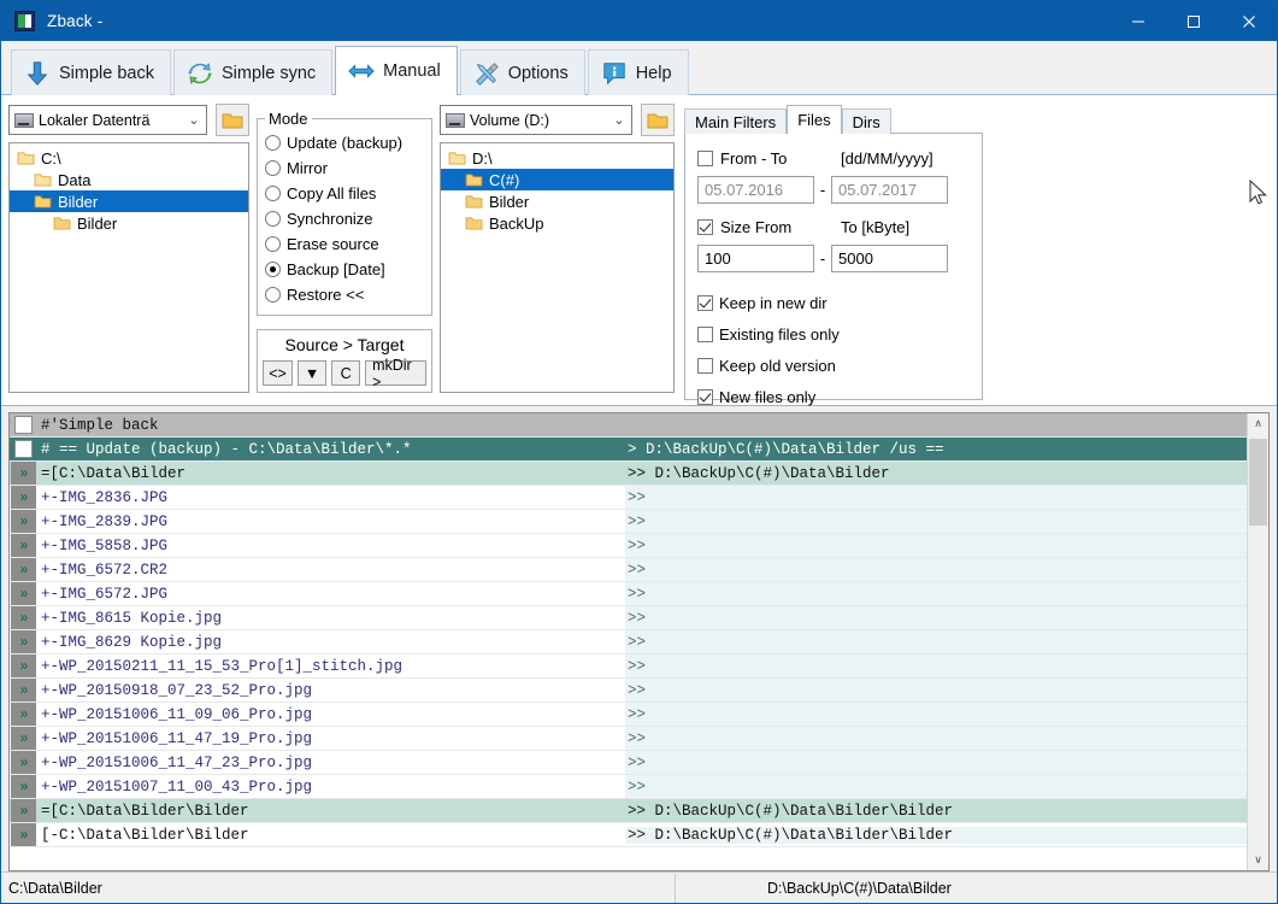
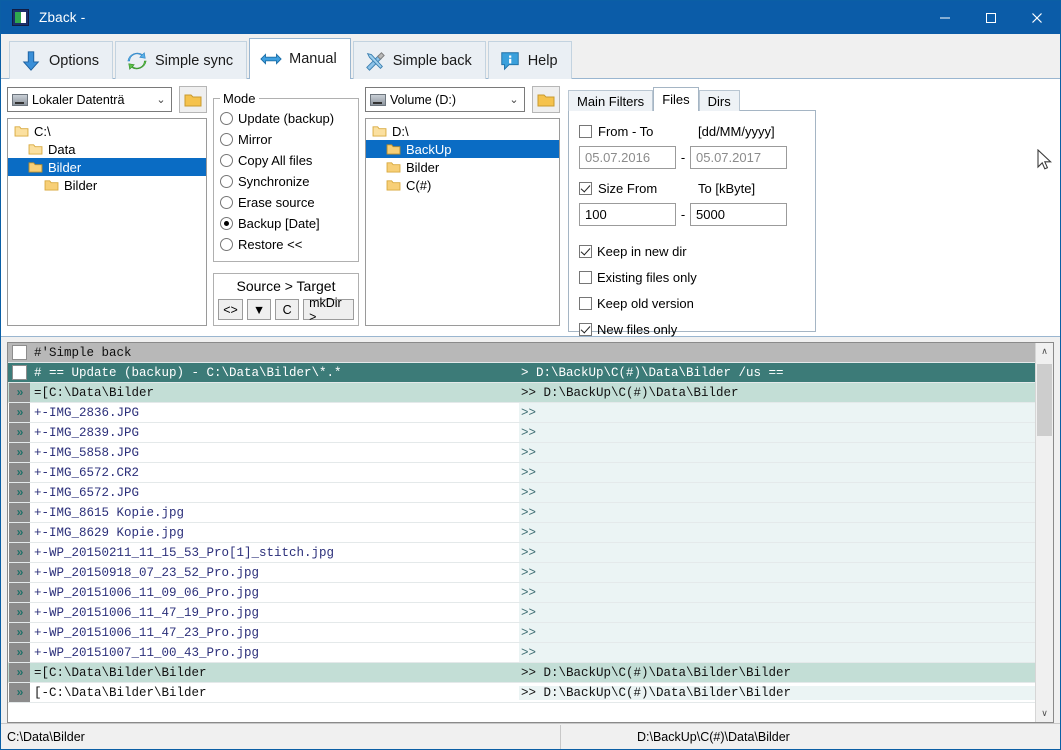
  Zback -
- Simple back
+ Options
  Simple sync
  Manual
- Options
+ Simple back
  Help
  Lokaler Datenträ
  ⌄
  C:\
  Data
  Bilder
  Bilder
  Mode
  Update (backup)
  Mirror
  Copy All files
  Synchronize
  Erase source
  Backup [Date]
  Restore <<
  Source > Target
  <>
  ▼
  C
  mkDir >
  Volume (D:)
  ⌄
  D:\
- C(#)
+ BackUp
  Bilder
- BackUp
+ C(#)
  Main Filters
  Files
  Dirs
  From - To
  [dd/MM/yyyy]
  05.07.2016
  -
  05.07.2017
  Size From
  To [kByte]
  100
  -
  5000
  Keep in new dir
  Existing files only
  Keep old version
  New files only
  #'Simple back
  # == Update (backup) - C:\Data\Bilder\*.*
  > D:\BackUp\C(#)\Data\Bilder /us ==
  »
  =[C:\Data\Bilder
  >> D:\BackUp\C(#)\Data\Bilder
  »
  +-IMG_2836.JPG
  >>
  »
  +-IMG_2839.JPG
  >>
  »
  +-IMG_5858.JPG
  >>
  »
  +-IMG_6572.CR2
  >>
  »
  +-IMG_6572.JPG
  >>
  »
  +-IMG_8615 Kopie.jpg
  >>
  »
  +-IMG_8629 Kopie.jpg
  >>
  »
  +-WP_20150211_11_15_53_Pro[1]_stitch.jpg
  >>
  »
  +-WP_20150918_07_23_52_Pro.jpg
  >>
  »
  +-WP_20151006_11_09_06_Pro.jpg
  >>
  »
  +-WP_20151006_11_47_19_Pro.jpg
  >>
  »
  +-WP_20151006_11_47_23_Pro.jpg
  >>
  »
  +-WP_20151007_11_00_43_Pro.jpg
  >>
  »
  =[C:\Data\Bilder\Bilder
  >> D:\BackUp\C(#)\Data\Bilder\Bilder
  »
  [-C:\Data\Bilder\Bilder
  >> D:\BackUp\C(#)\Data\Bilder\Bilder
  ∧
  ∨
  C:\Data\Bilder
  D:\BackUp\C(#)\Data\Bilder
